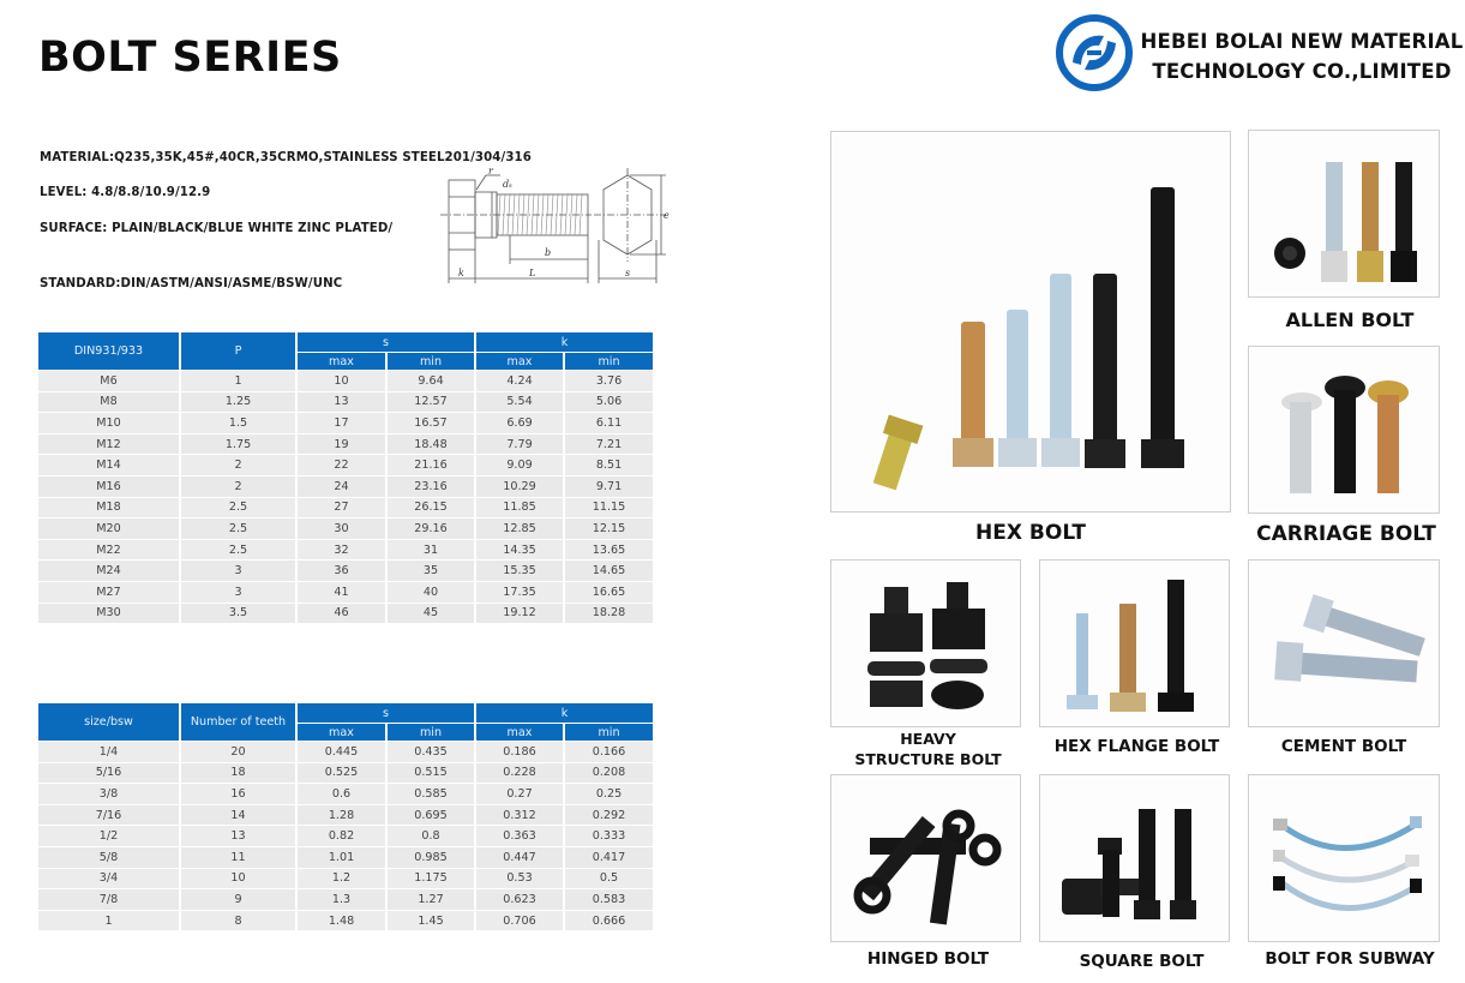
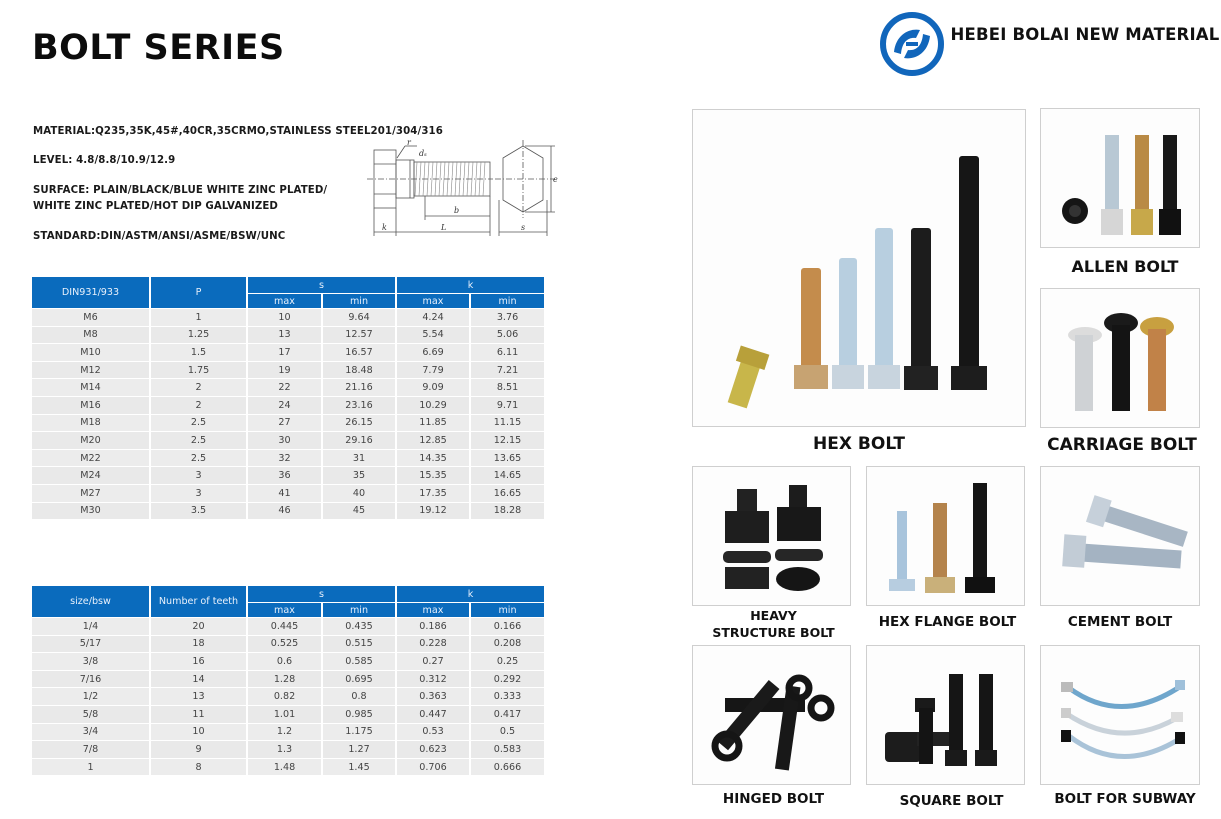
  BOLT SERIES
  HEBEI BOLAI NEW MATERIAL
- TECHNOLOGY CO.,LIMITED
  MATERIAL:Q235,35K,45#,40CR,35CRMO,STAINLESS STEEL201/304/316
  LEVEL: 4.8/8.8/10.9/12.9
  SURFACE: PLAIN/BLACK/BLUE WHITE ZINC PLATED/
+ WHITE ZINC PLATED/HOT DIP GALVANIZED
  STANDARD:DIN/ASTM/ANSI/ASME/BSW/UNC
  r
  dₛ
  e
  b
  k
  L
  s
  DIN931/933	P	s	k
  max	min	max	min
  M6	1	10	9.64	4.24	3.76
  M8	1.25	13	12.57	5.54	5.06
  M10	1.5	17	16.57	6.69	6.11
  M12	1.75	19	18.48	7.79	7.21
  M14	2	22	21.16	9.09	8.51
  M16	2	24	23.16	10.29	9.71
  M18	2.5	27	26.15	11.85	11.15
  M20	2.5	30	29.16	12.85	12.15
  M22	2.5	32	31	14.35	13.65
  M24	3	36	35	15.35	14.65
  M27	3	41	40	17.35	16.65
  M30	3.5	46	45	19.12	18.28
  size/bsw	Number of teeth	s	k
  max	min	max	min
  1/4	20	0.445	0.435	0.186	0.166
- 5/16	18	0.525	0.515	0.228	0.208
+ 5/17	18	0.525	0.515	0.228	0.208
  3/8	16	0.6	0.585	0.27	0.25
  7/16	14	1.28	0.695	0.312	0.292
  1/2	13	0.82	0.8	0.363	0.333
  5/8	11	1.01	0.985	0.447	0.417
  3/4	10	1.2	1.175	0.53	0.5
  7/8	9	1.3	1.27	0.623	0.583
  1	8	1.48	1.45	0.706	0.666
  HEX BOLT
  ALLEN BOLT
  CARRIAGE BOLT
  HEAVY
  STRUCTURE BOLT
  HEX FLANGE BOLT
  CEMENT BOLT
  HINGED BOLT
  SQUARE BOLT
  BOLT FOR SUBWAY
